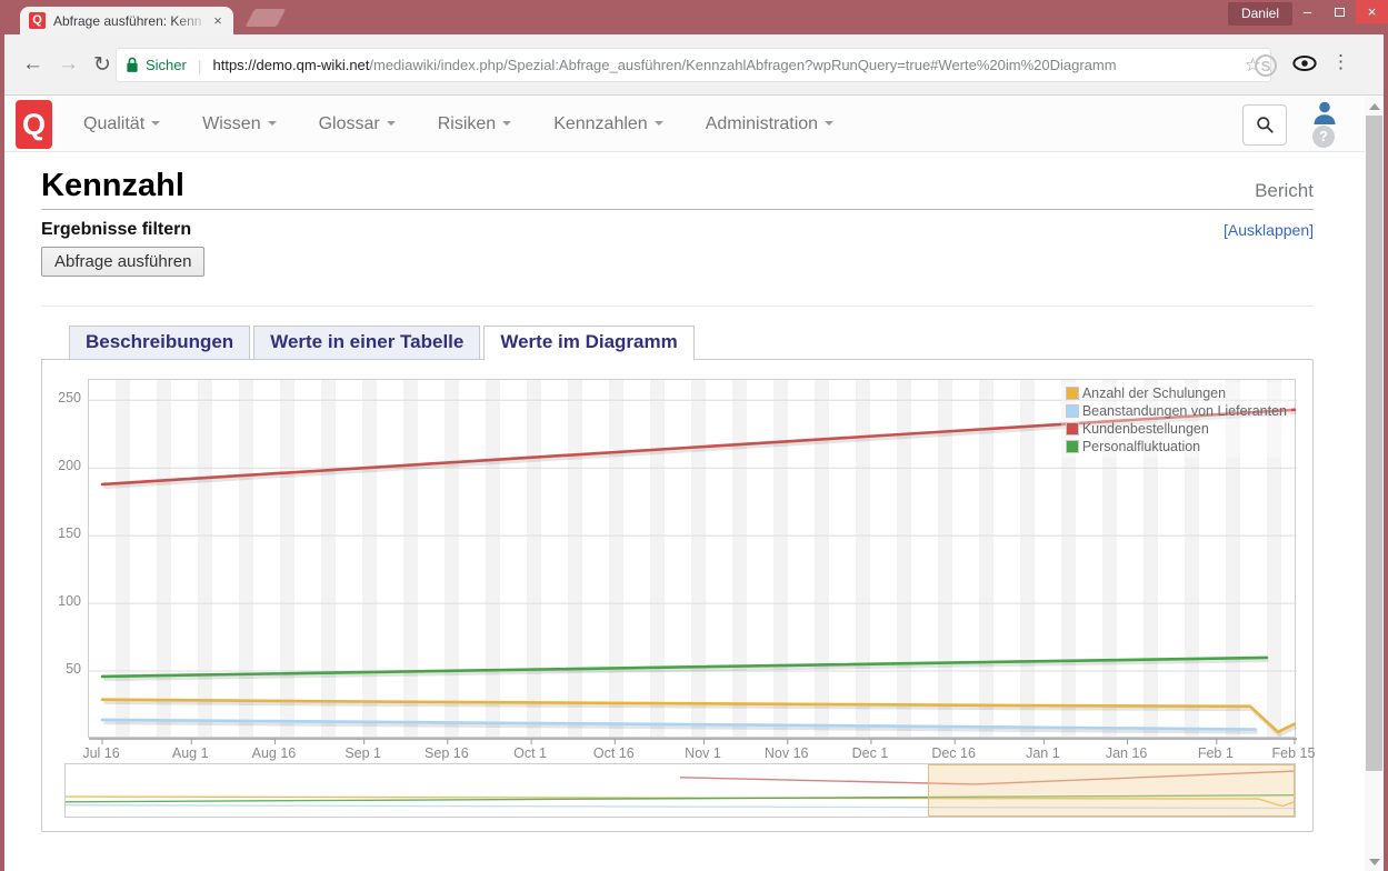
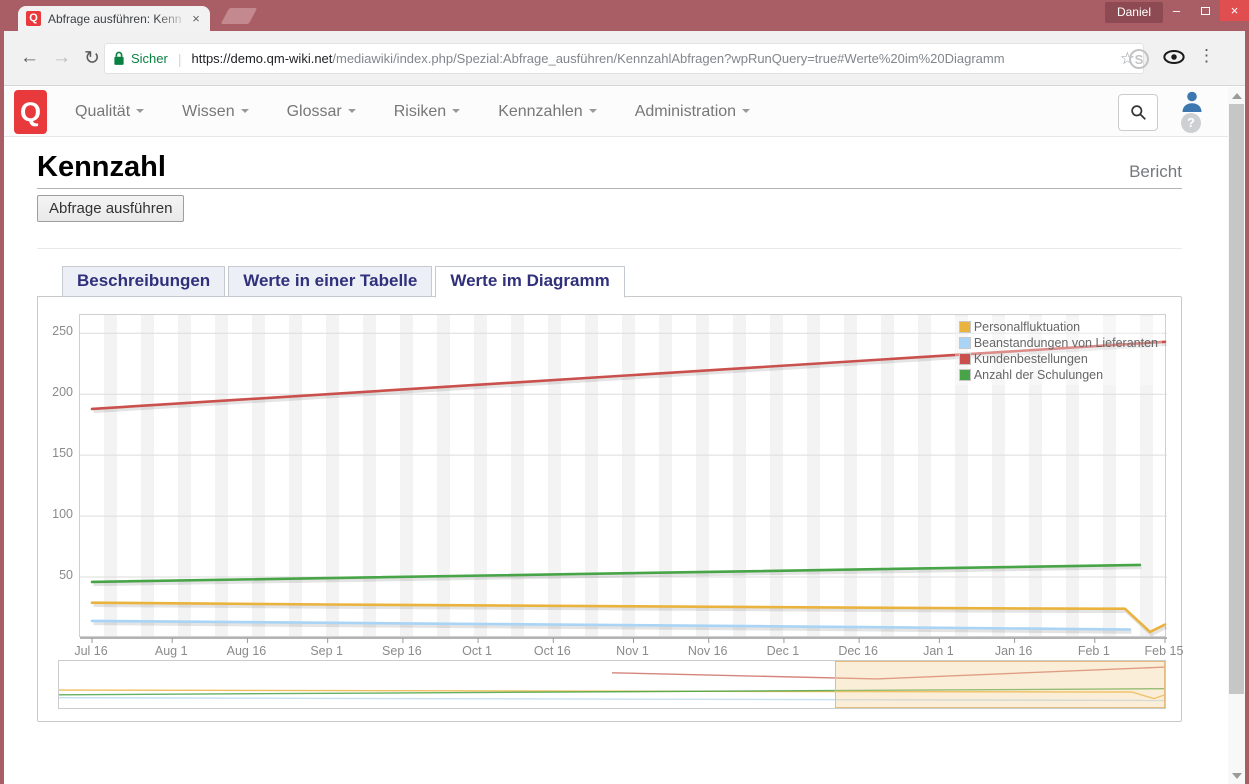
  Q
  Abfrage ausführen: Kenn
  ×
  Daniel
  –
  ×
  ←
  →
  ↻
  Sicher
  |
  https://demo.qm-wiki.net/mediawiki/index.php/Spezial:Abfrage_ausführen/KennzahlAbfragen?wpRunQuery=true#Werte%20im%20Diagramm
  ☆
  S
  ⋮
  Q
  Qualität
  Wissen
  Glossar
  Risiken
  Kennzahlen
  Administration
  ?
  Kennzahl
  Bericht
- Ergebnisse filtern
- [Ausklappen]
  Abfrage ausführen
  Beschreibungen
  Werte in einer Tabelle
  Werte im Diagramm
  50
  100
  150
  200
  250
- Anzahl der Schulungen
+ Personalfluktuation
  Beanstandungen von Lieferanten
  Kundenbestellungen
- Personalfluktuation
+ Anzahl der Schulungen
  Jul 16
  Aug 1
  Aug 16
  Sep 1
  Sep 16
  Oct 1
  Oct 16
  Nov 1
  Nov 16
  Dec 1
  Dec 16
  Jan 1
  Jan 16
  Feb 1
  Feb 15
